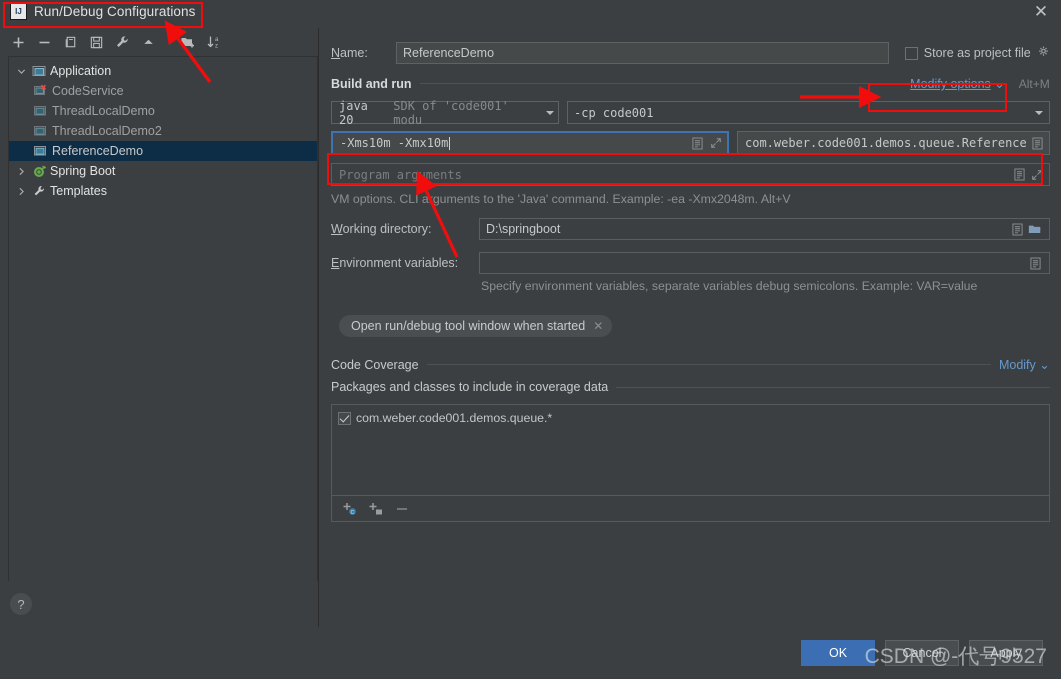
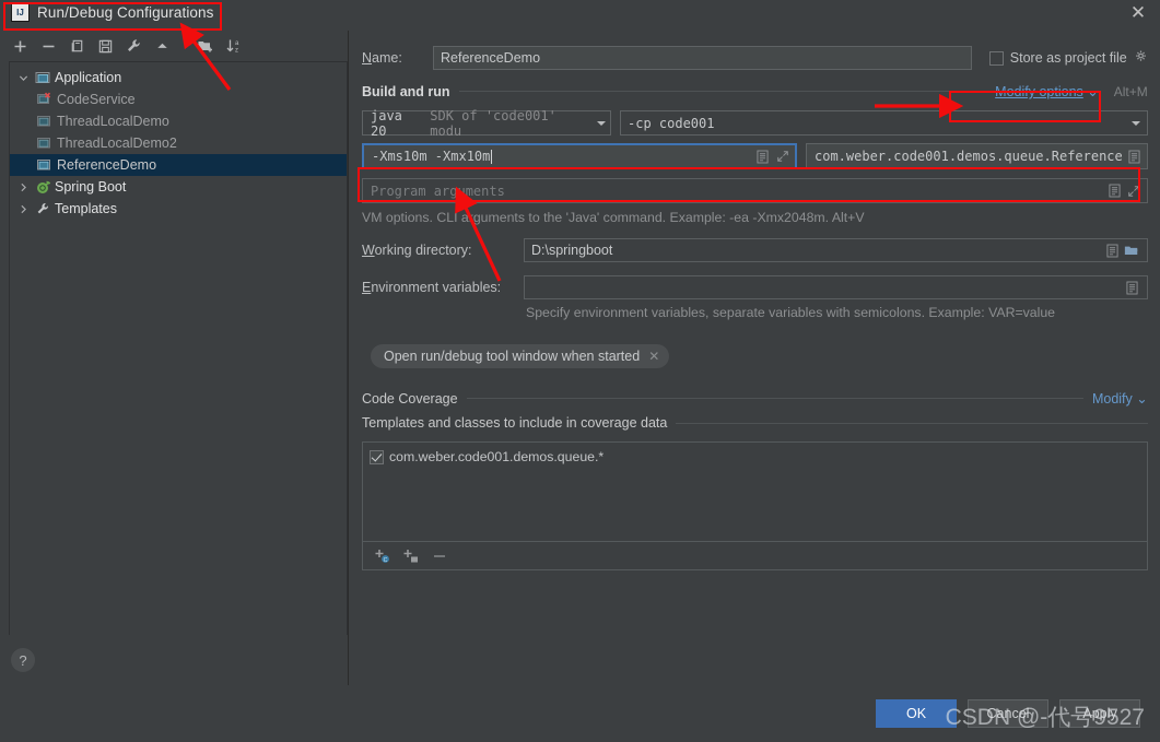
  IJ
  Run/Debug Configurations
  ✕
  Application
  CodeService
  ThreadLocalDemo
  ThreadLocalDemo2
  ReferenceDemo
  Spring Boot
  Templates
  ?
  Name:
  ReferenceDemo
  Store as project file
  Build and run
  Modify options ⌄
  Alt+M
  java 20
  SDK of 'code001' modu
  -cp code001
  -Xms10m -Xmx10m
  com.weber.code001.demos.queue.Reference
  Program arguments
  VM options. CLI aguments to the 'Java' command. Example: -ea -Xmx2048m. Alt+V
  Working directory:
  D:\springboot
  Environment variables:
- Specify environment variables, separate variables debug semicolons. Example: VAR=value
+ Specify environment variables, separate variables with semicolons. Example: VAR=value
  Open run/debug tool window when started
  ✕
  Code Coverage
  Modify ⌄
- Packages and classes to include in coverage data
+ Templates and classes to include in coverage data
  com.weber.code001.demos.queue.*
  OK
  Cancel
  Apply
  CSDN @-代号9527
